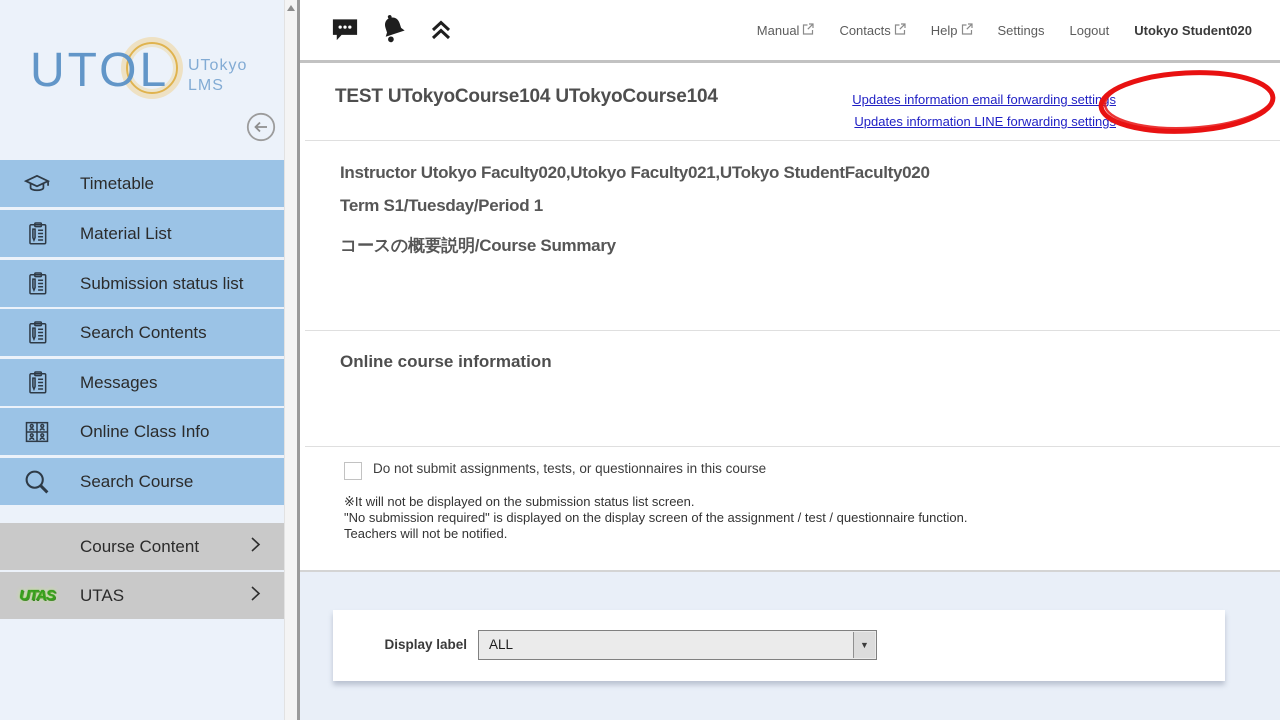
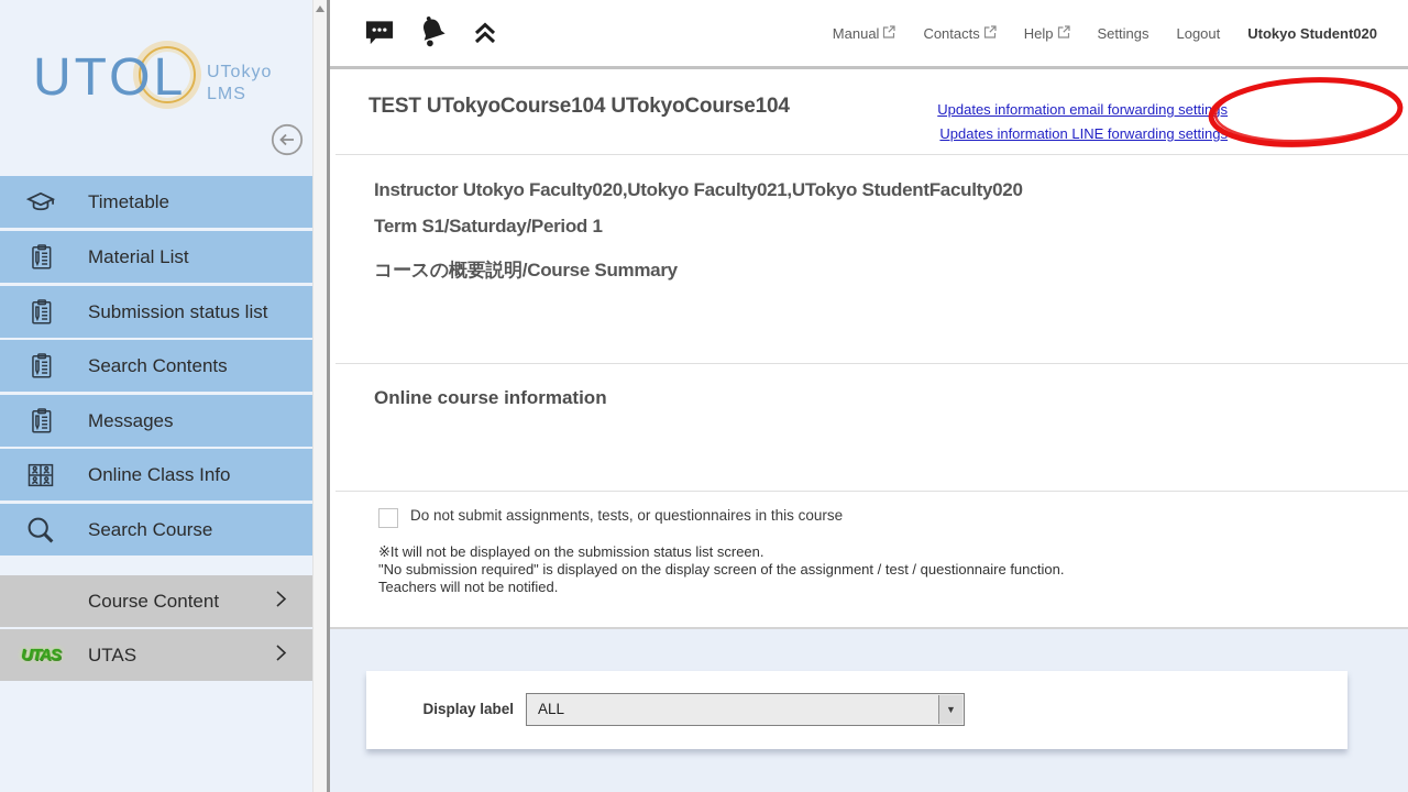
  UTOL
  UTokyo
  LMS
  Timetable
  Material List
  Submission status list
  Search Contents
  Messages
  Online Class Info
  Search Course
  Course Content
  UTAS
  UTAS
  Manual
  Contacts
  Help
  Settings
  Logout
  Utokyo Student020
  TEST UTokyoCourse104 UTokyoCourse104
  Updates information email forwarding settins
  Updates information LINE forwarding setting
  Instructor Utokyo Faculty020,Utokyo Faculty021,UTokyo StudentFaculty020
- Term S1/Tuesday/Period 1
+ Term S1/Saturday/Period 1
  コースの概要説明/Course Summary
  Online course information
  Do not submit assignments, tests, or questionnaires in this course
  ※It will not be displayed on the submission status list screen.
  "No submission required" is displayed on the display screen of the assignment / test / questionnaire function.
  Teachers will not be notified.
  Display label
  ALL
  ▼
